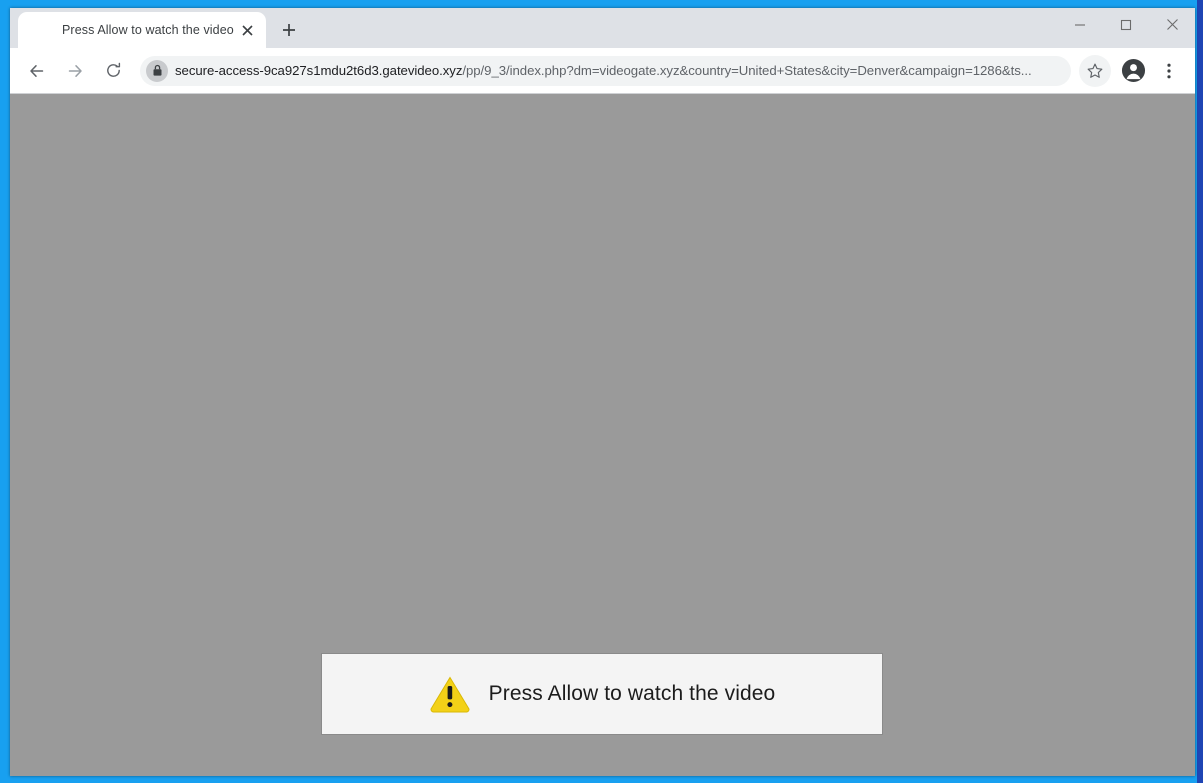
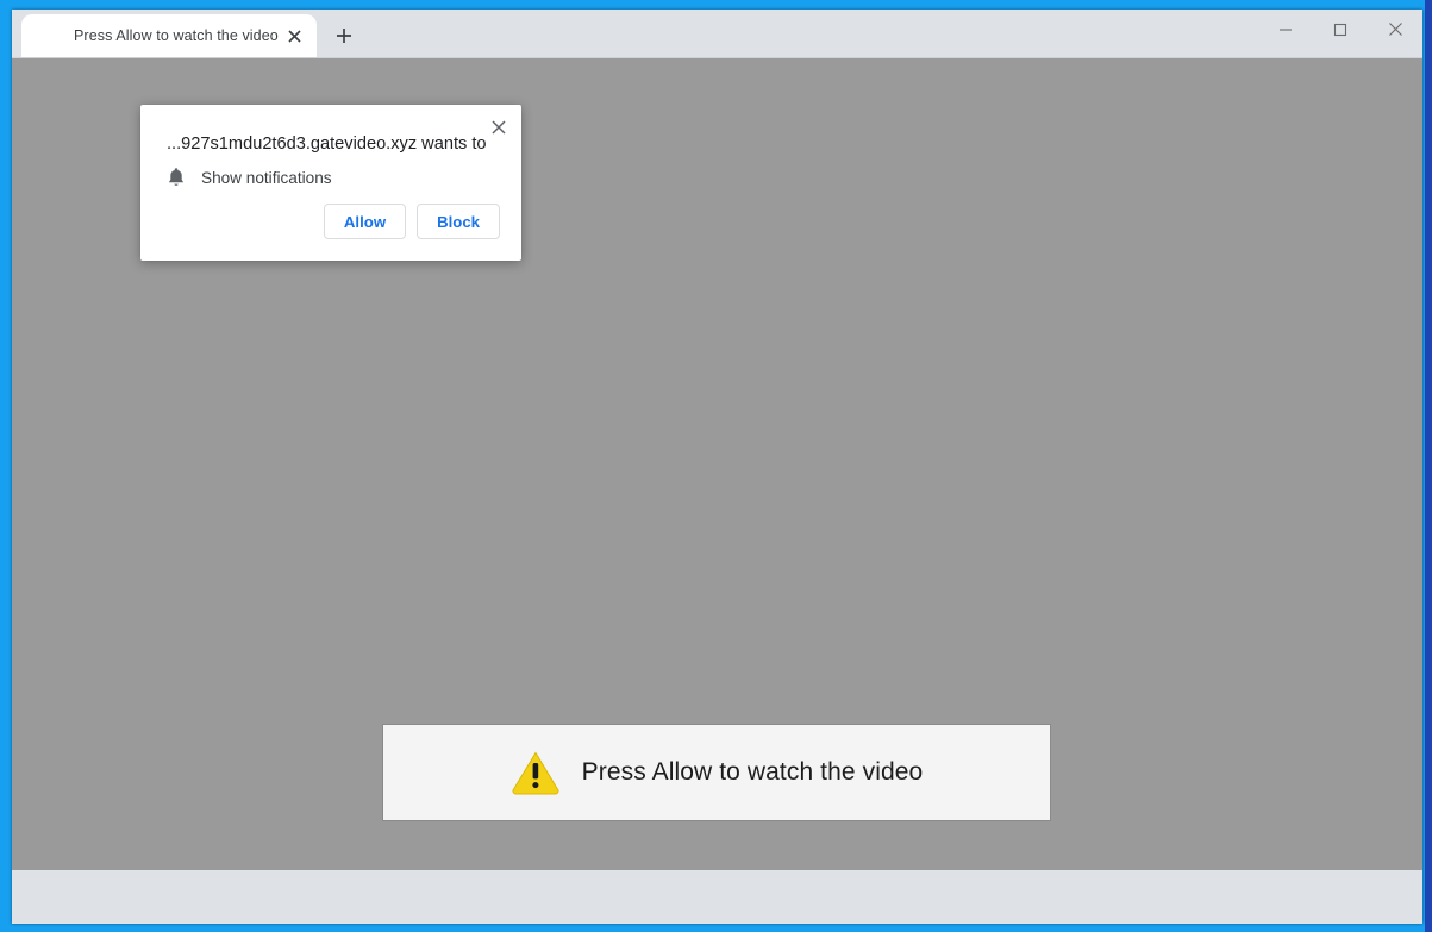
  Press Allow to watch the video
- secure-access-9ca927s1mdu2t6d3.gatevideo.xyz/pp/9_3/index.php?dm=videogate.xyz&country=United+States&city=Denver&campaign=1286&ts...
  Press Allow to watch the video
+ ...927s1mdu2t6d3.gatevideo.xyz wants to
+ Show notifications
+ Allow
+ Block
